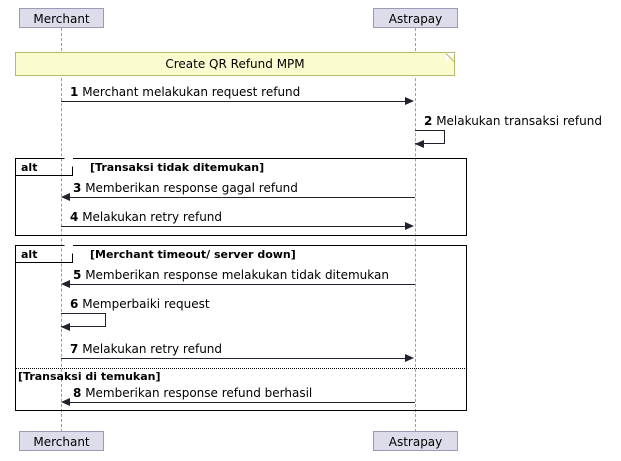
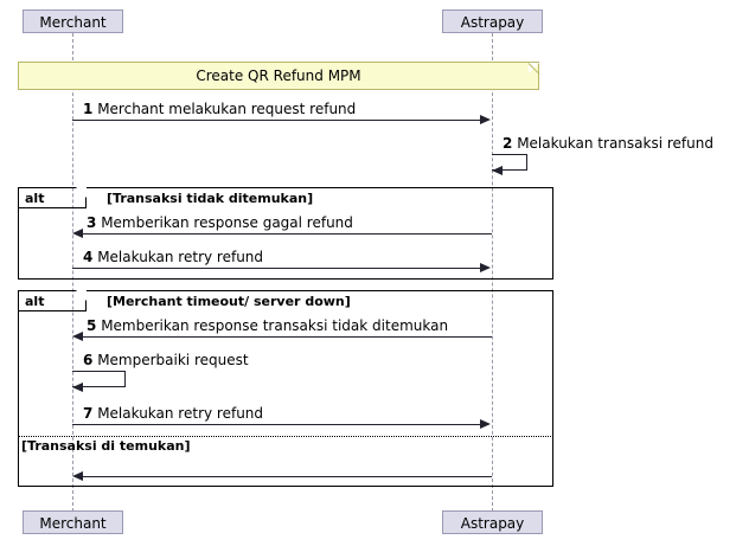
  Merchant
  Astrapay
  Create QR Refund MPM
  1 Merchant melakukan request refund
  2 Melakukan transaksi refund
  alt
  [Transaksi tidak ditemukan]
  3 Memberikan response gagal refund
  4 Melakukan retry refund
  alt
  [Merchant timeout/ server down]
- 5 Memberikan response melakukan tidak ditemukan
+ 5 Memberikan response transaksi tidak ditemukan
  6 Memperbaiki request
  7 Melakukan retry refund
  [Transaksi di temukan]
- 8 Memberikan response refund berhasil
  Merchant
  Astrapay
